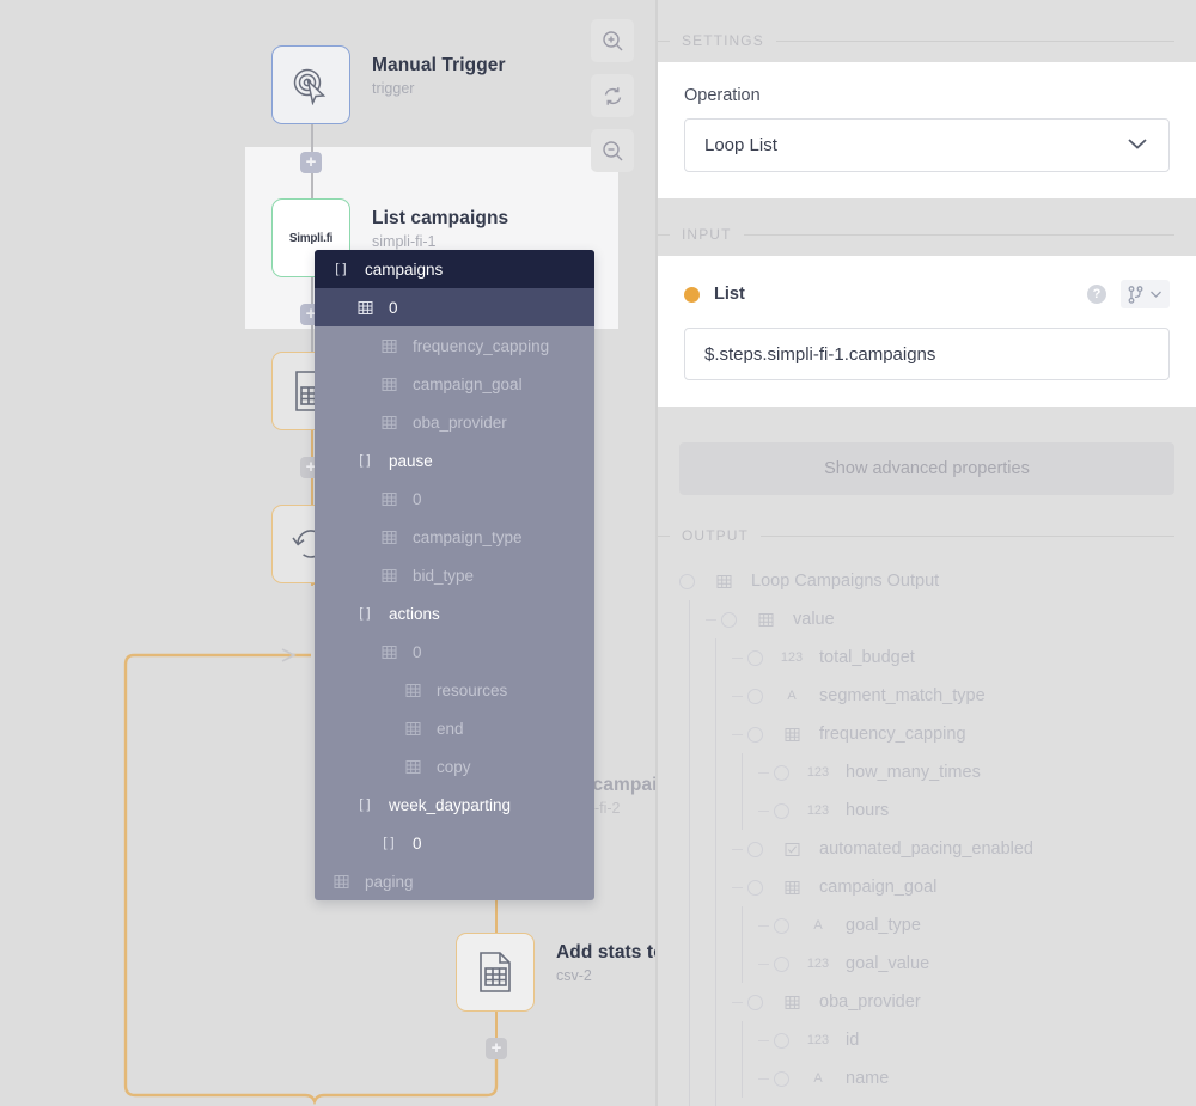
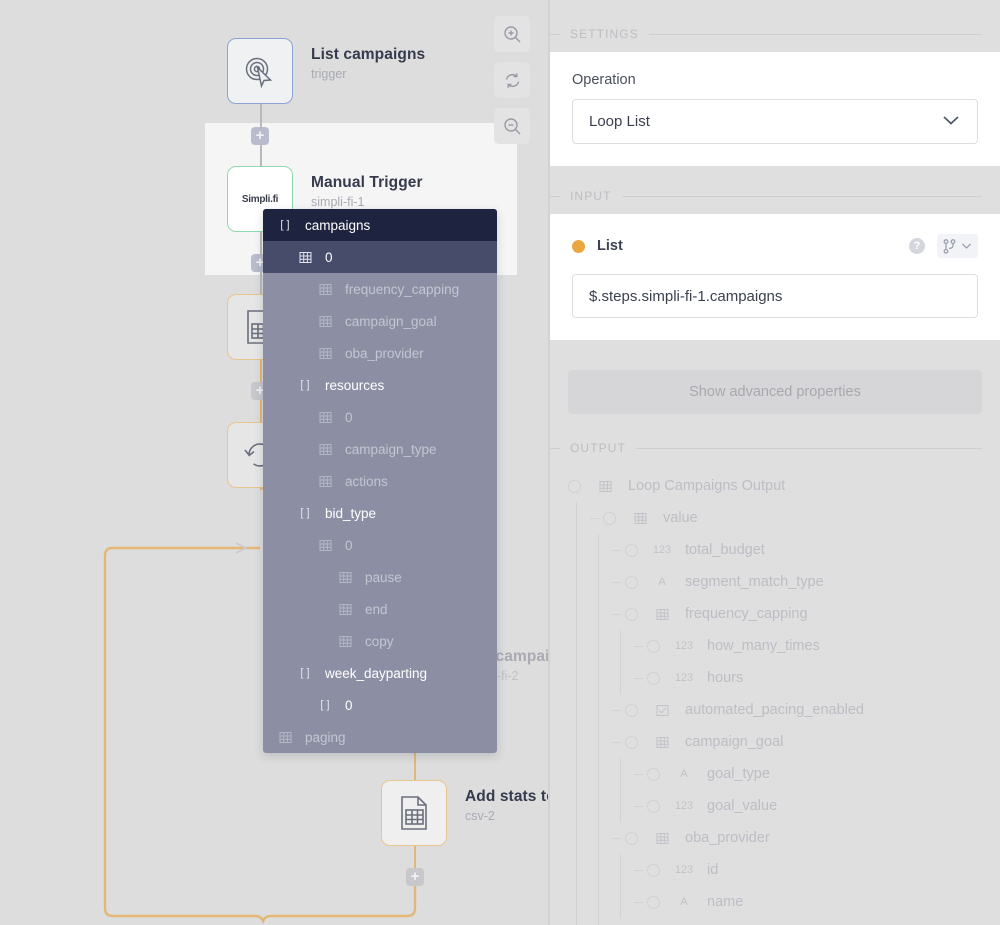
  +
  +
  +
  +
- Manual Trigger
+ List campaigns
  trigger
  Simpli.fi
- List campaigns
+ Manual Trigger
  simpli-fi-1
  Add stats t
  csv-2
  [ ]
  campaigns
  0
  frequency_capping
  campaign_goal
  oba_provider
  [ ]
- pause
+ resources
  0
  campaign_type
- bid_type
+ actions
  [ ]
- actions
+ bid_type
  0
- resources
+ pause
  end
  copy
  [ ]
  week_dayparting
  [ ]
  0
  paging
  SETTINGS
  Operation
  Loop List
  INPUT
  List
  ?
  $.steps.simpli-fi-1.campaigns
  Show advanced properties
  OUTPUT
  Loop Campaigns Output
  value
  123
  total_budget
  A
  segment_match_type
  frequency_capping
  123
  how_many_times
  123
  hours
  automated_pacing_enabled
  campaign_goal
  A
  goal_type
  123
  goal_value
  oba_provider
  123
  id
  A
  name
